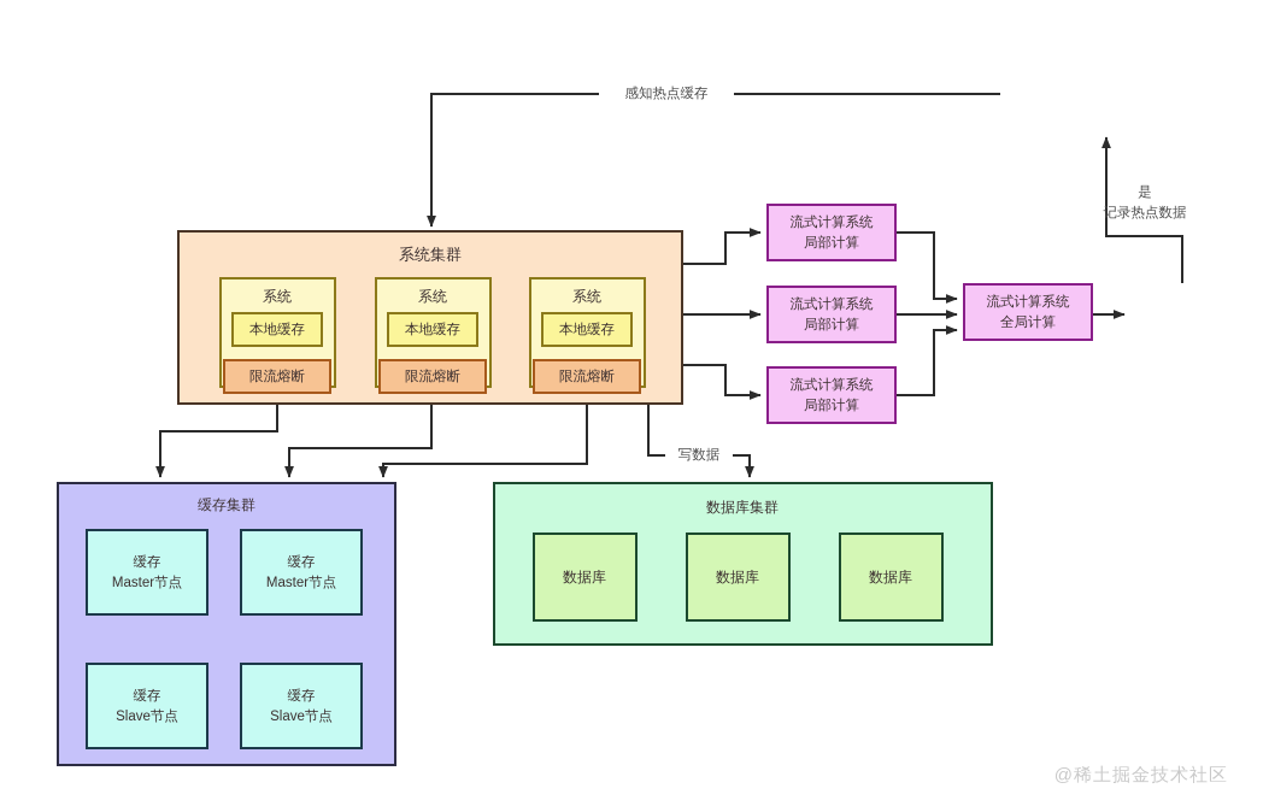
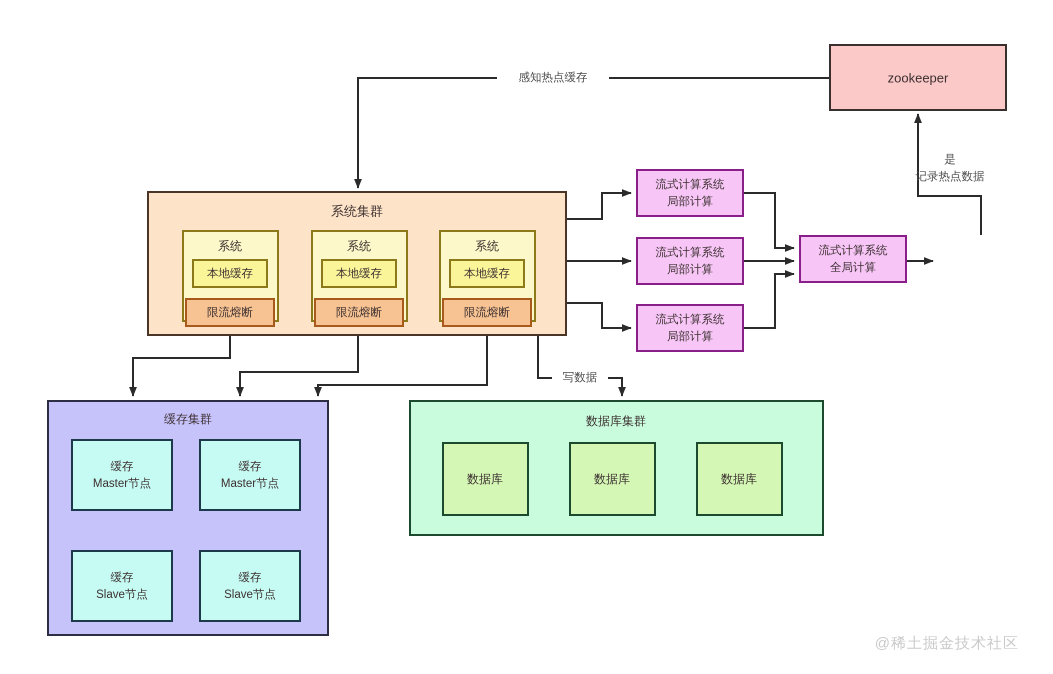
+ zookeeper
  系统集群
  系统
  本地缓存
  限流熔断
  系统
  本地缓存
  限流熔断
  系统
  本地缓存
  限流熔断
  流式计算系统
  局部计算
  流式计算系统
  局部计算
  流式计算系统
  局部计算
  流式计算系统
  全局计算
  缓存集群
  缓存
  Master节点
  缓存
  Master节点
  缓存
  Slave节点
  缓存
  Slave节点
  数据库集群
  数据库
  数据库
  数据库
  感知热点缓存
  写数据
  是
  记录热点数据
  @稀土掘金技术社区
